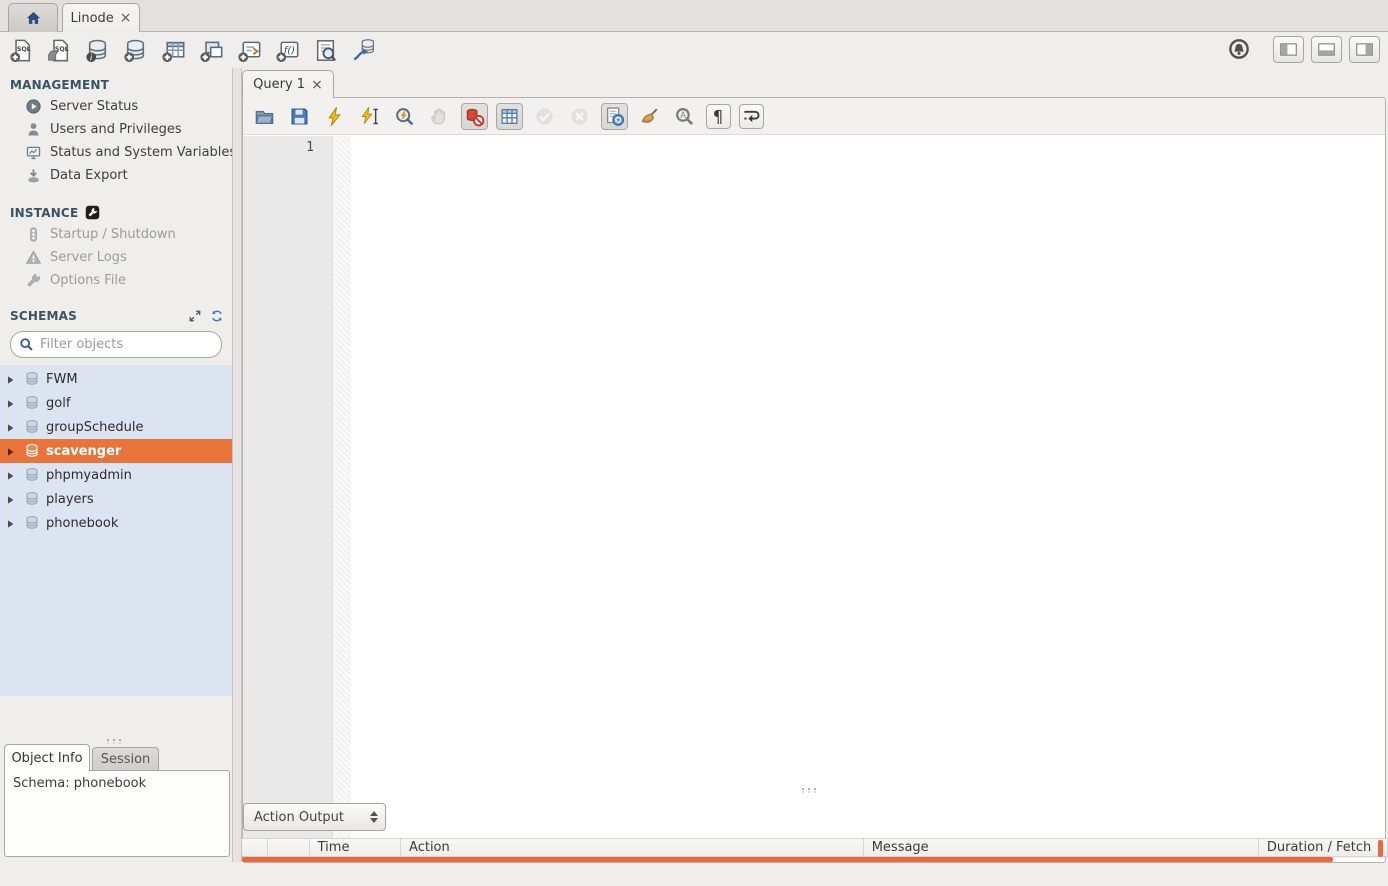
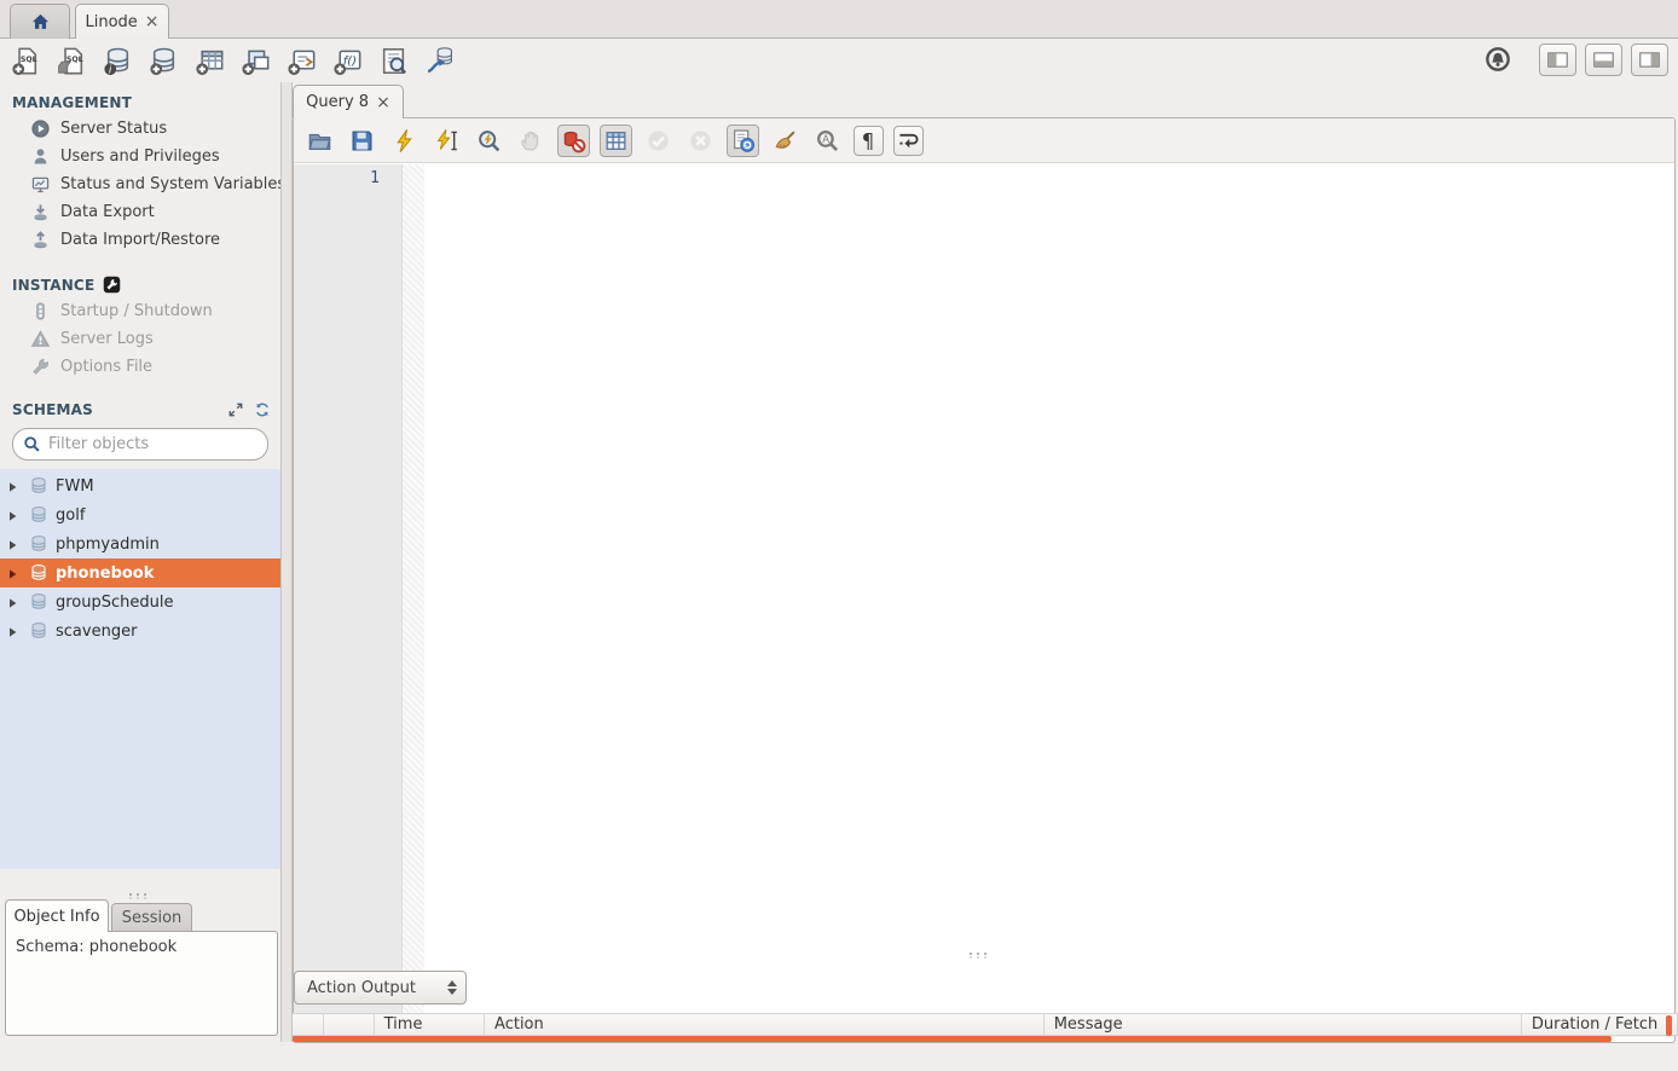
  Linode
  ×
  i
  f()
  MANAGEMENT
  Server Status
  Users and Privileges
  Status and System Variable
  Data Export
+ Data Import/Restore
  INSTANCE
  Startup / Shutdown
  Server Logs
  Options File
  SCHEMAS
  Filter objects
  FWM
  golf
- groupSchedule
+ phpmyadmin
- scavenger
+ phonebook
- phpmyadmin
+ groupSchedule
- players
- phonebook
+ scavenger
  Object Info
  Session
  Schema: phonebook
- Query 1
+ Query 8
  ×
  A
  ¶
  1
  Action Output
  Time
  Action
  Message
  Duration / Fetch
